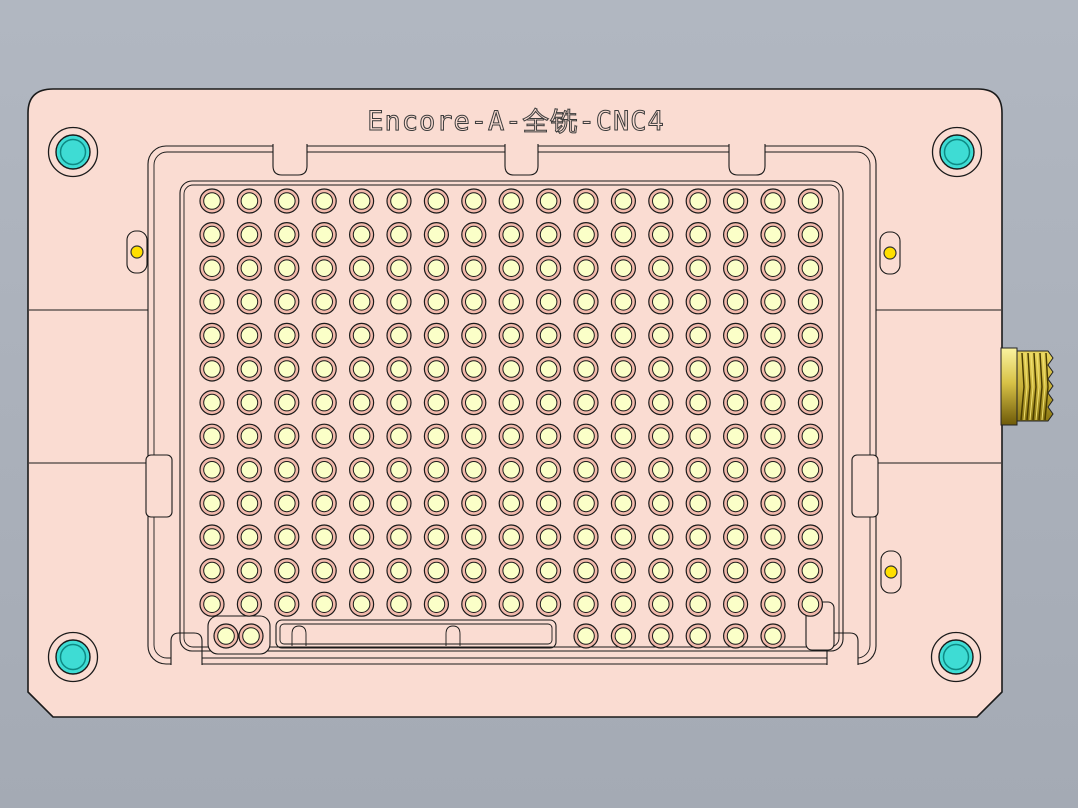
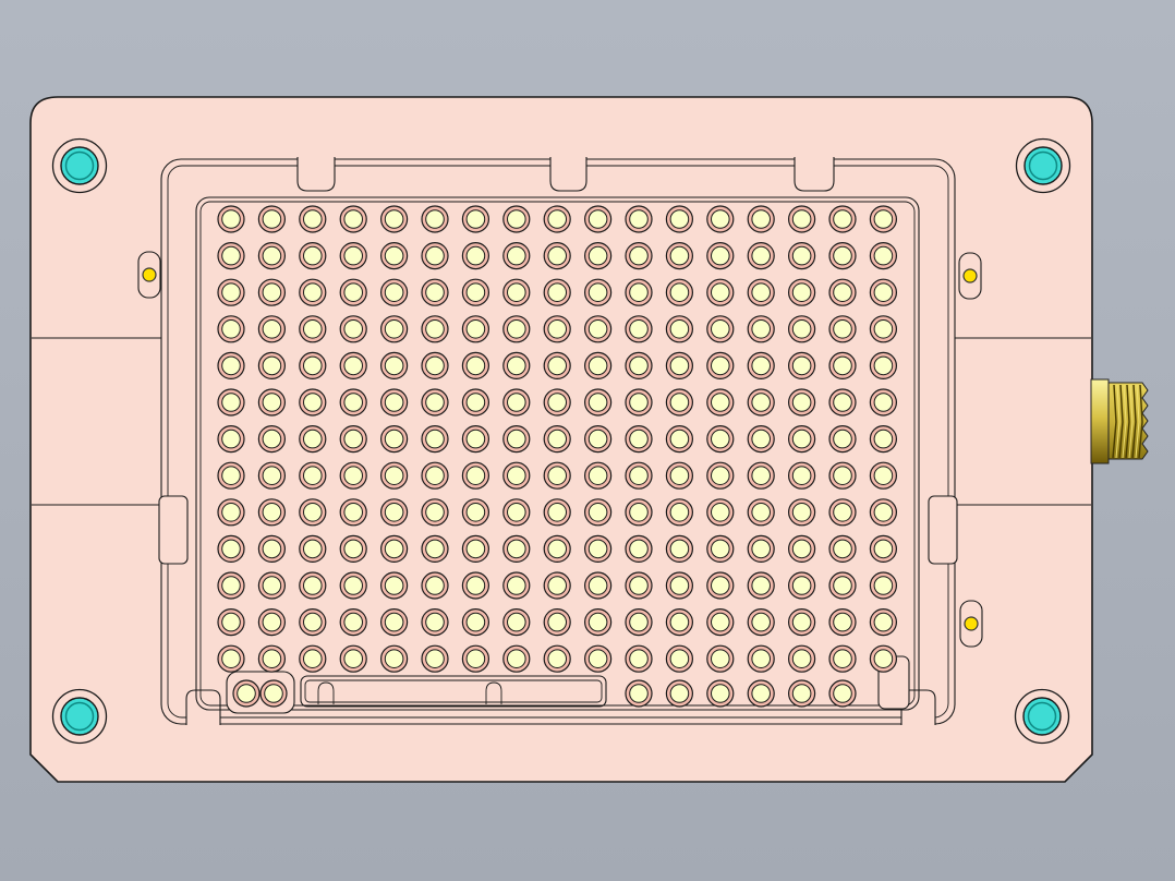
- Encore-A-全铣-CNC4
